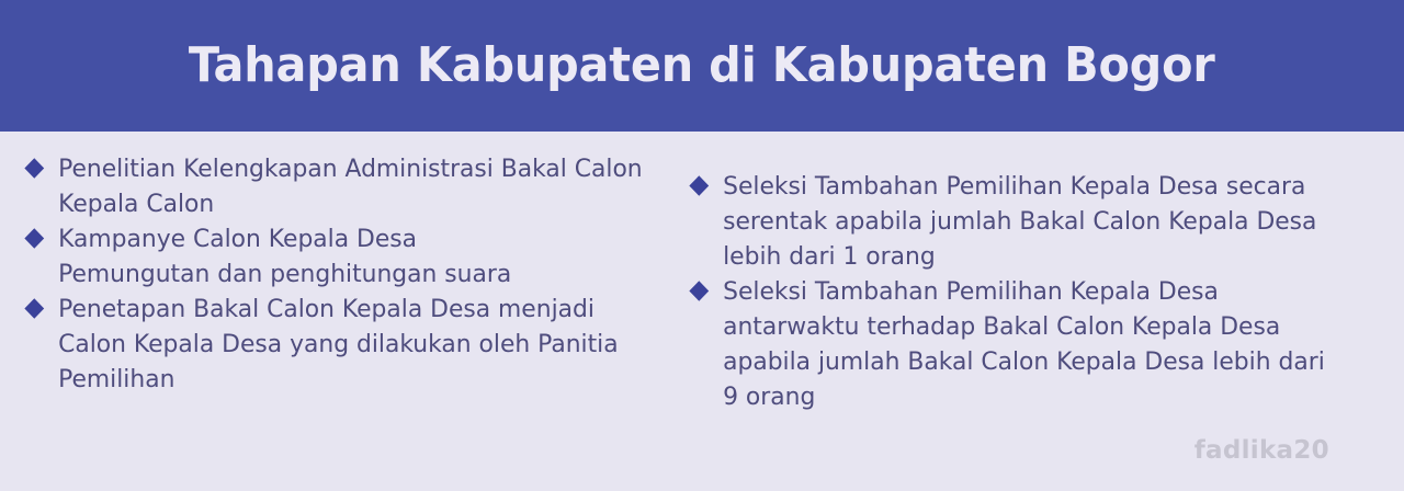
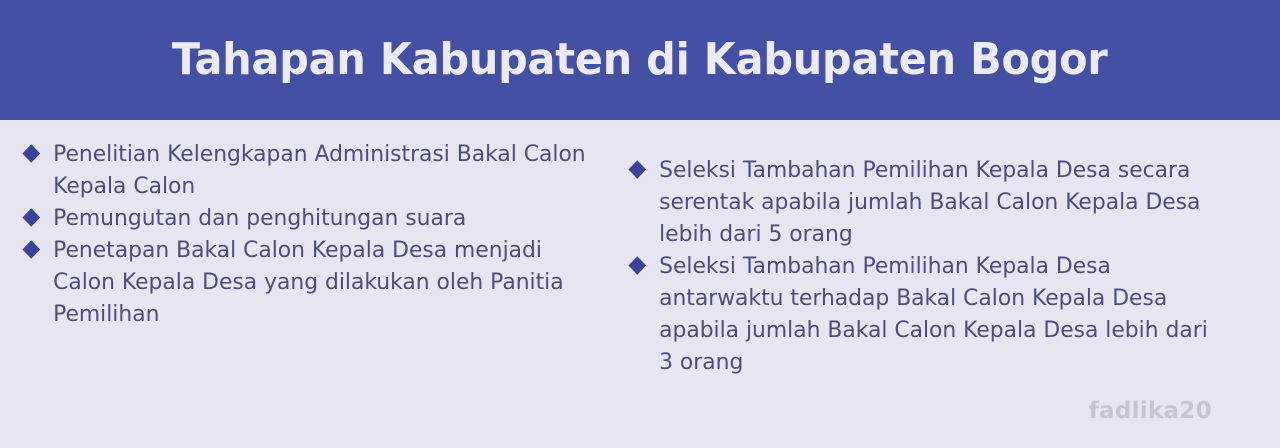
  Tahapan Kabupaten di Kabupaten Bogor
  Penelitian Kelengkapan Administrasi Bakal Calon Kepala Calon
- Kampanye Calon Kepala Desa
  Pemungutan dan penghitungan suara
  Penetapan Bakal Calon Kepala Desa menjadi Calon Kepala Desa yang dilakukan oleh Panitia Pemilihan
- Seleksi Tambahan Pemilihan Kepala Desa secara serentak apabila jumlah Bakal Calon Kepala Desa lebih dari 1 orang
+ Seleksi Tambahan Pemilihan Kepala Desa secara serentak apabila jumlah Bakal Calon Kepala Desa lebih dari 5 orang
- Seleksi Tambahan Pemilihan Kepala Desa antarwaktu terhadap Bakal Calon Kepala Desa apabila jumlah Bakal Calon Kepala Desa lebih dari 9 orang
+ Seleksi Tambahan Pemilihan Kepala Desa antarwaktu terhadap Bakal Calon Kepala Desa apabila jumlah Bakal Calon Kepala Desa lebih dari 3 orang
  fadlika20
